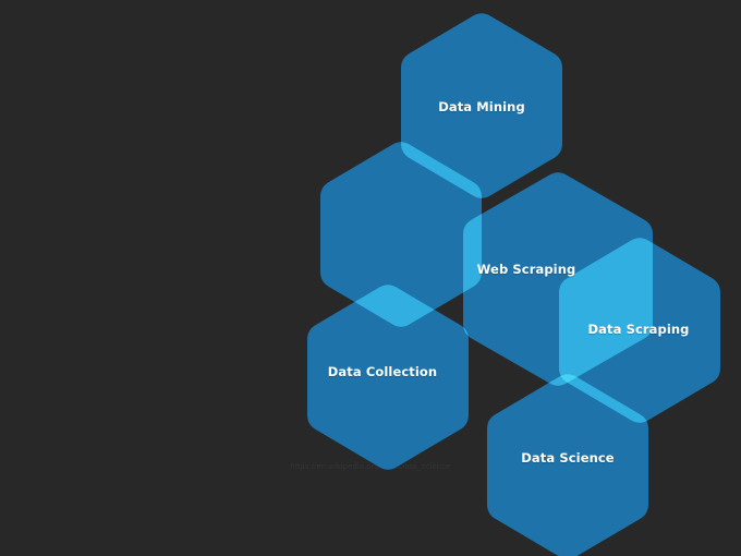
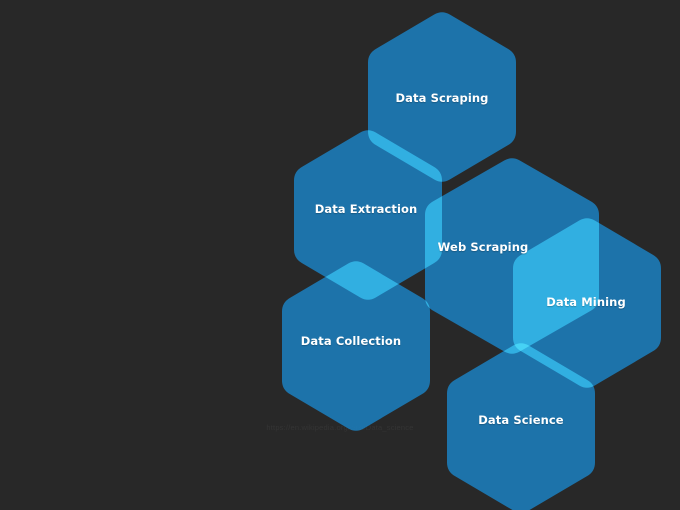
  https://en.wikipedia.orgData_science
- Data Mining
+ Data Scraping
+ Data Extraction
  Web Scraping
- Data Scraping
+ Data Mining
  Data Collection
  Data Science
